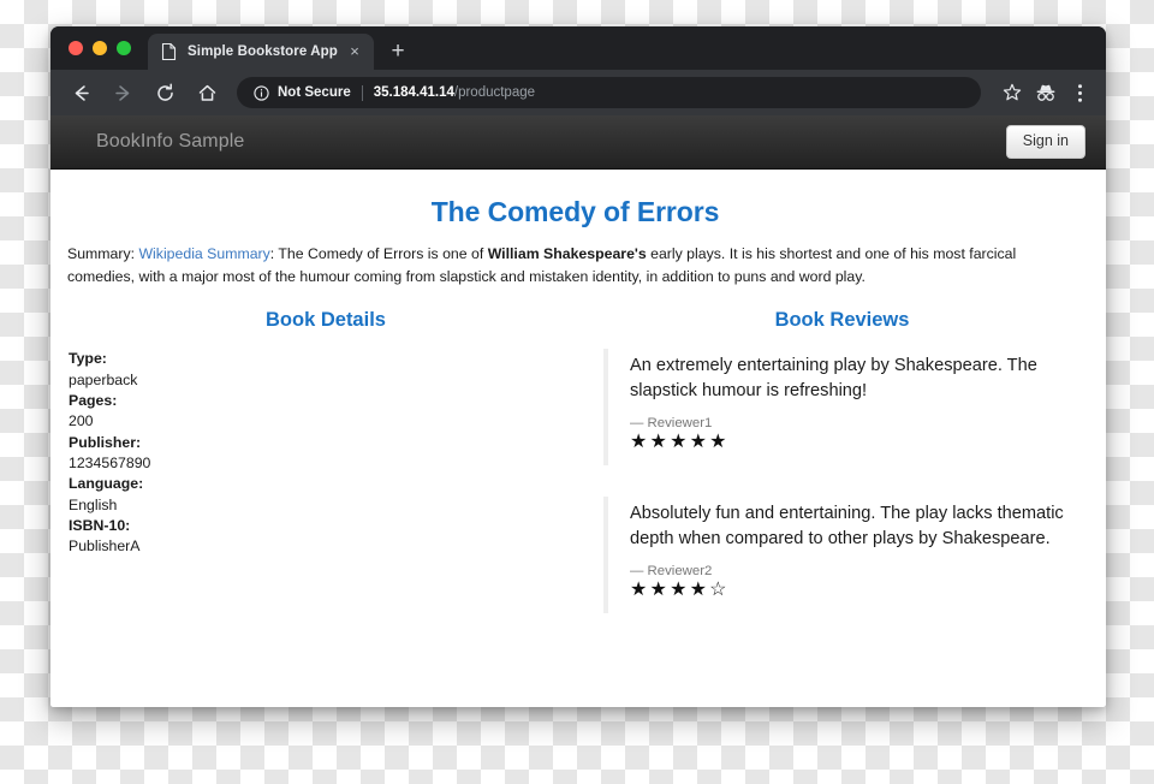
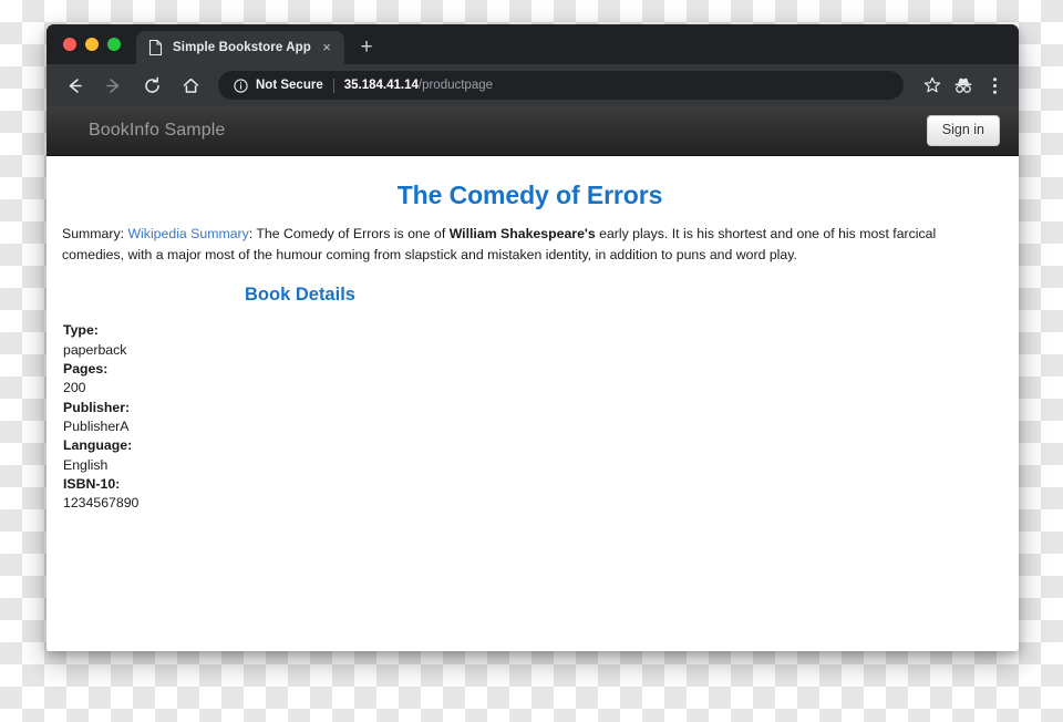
  Simple Bookstore App
  ×
  +
  Not Secure
  35.184.41.14
  /productpage
  BookInfo Sample
  Sign in
  The Comedy of Errors
  Summary: Wikipedia Summary: The Comedy of Errors is one of William Shakespeare's early plays. It is his shortest and one of his most farcical comedies, with a major most of the humour coming from slapstick and mistaken identity, in addition to puns and word play.
  Book Details
  Type:
  paperback
  Pages:
  200
  Publisher:
- 1234567890
+ PublisherA
  Language:
  English
  ISBN-10:
- PublisherA
+ 1234567890
- Book Reviews
- An extremely entertaining play by Shakespeare. The slapstick humour is refreshing!
- — Reviewer1
- ★★★★★
- Absolutely fun and entertaining. The play lacks thematic depth when compared to other plays by Shakespeare.
- — Reviewer2
- ★★★★☆
